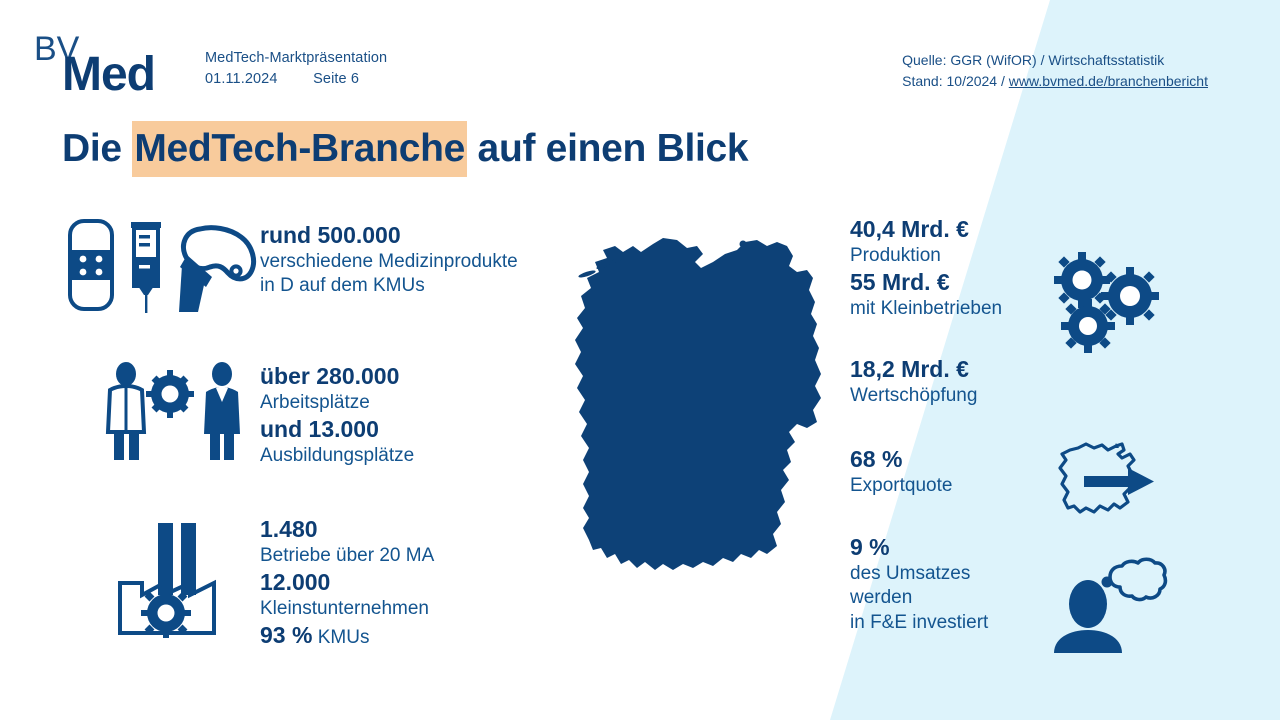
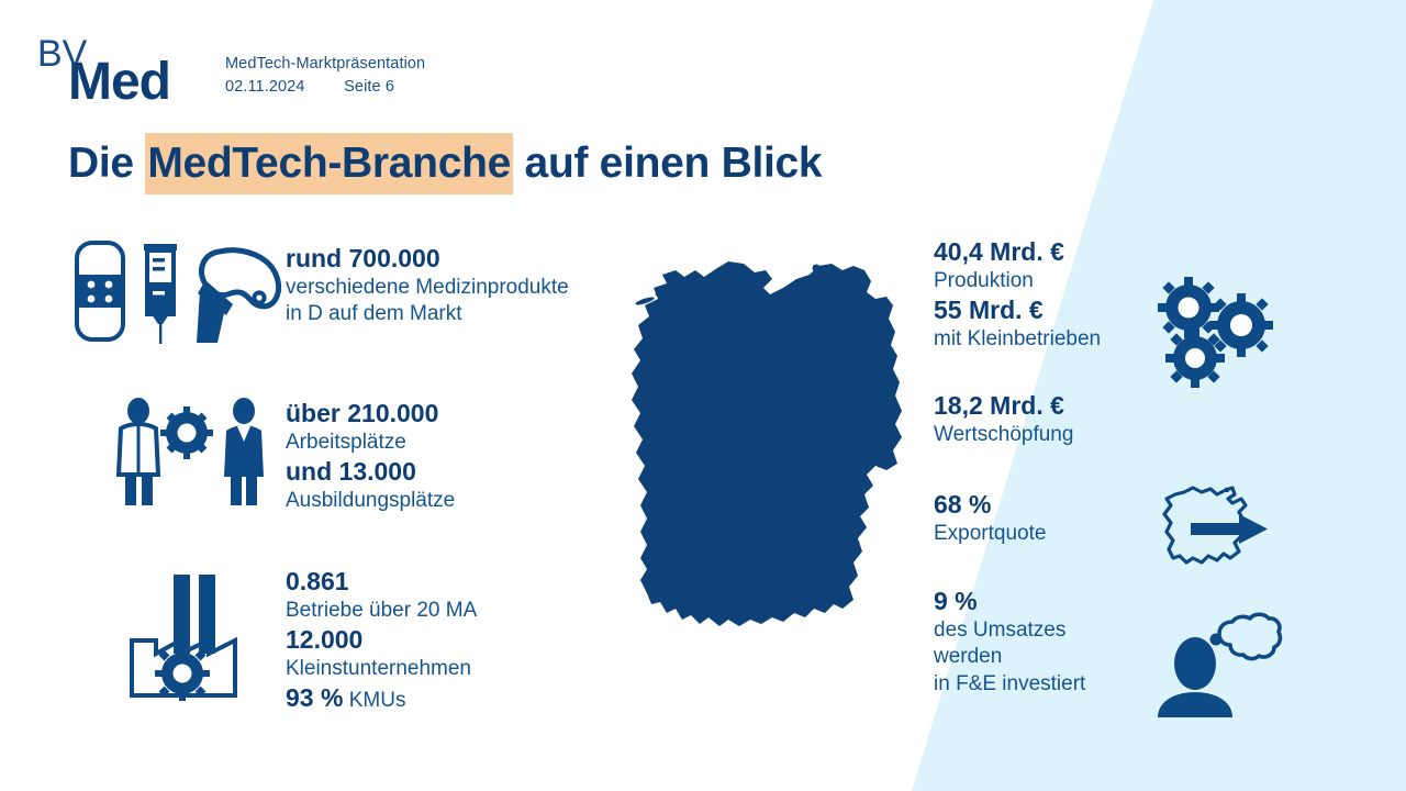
  BV
  Med
  MedTech-Marktpräsentation
- 01.11.2024 Seite 6
+ 02.11.2024 Seite 6
- Quelle: GGR (WifOR) / Wirtschaftsstatistik
- Stand: 10/2024 / www.bvmed.de/branchenbericht
  Die MedTech-Branche auf einen Blick
- rund 500.000
+ rund 700.000
  verschiedene Medizinprodukte
- in D auf dem KMUs
+ in D auf dem Markt
- über 280.000
+ über 210.000
  Arbeitsplätze
  und 13.000
  Ausbildungsplätze
- 1.480
+ 0.861
  Betriebe über 20 MA
  12.000
  Kleinstunternehmen
  93 % KMUs
  40,4 Mrd. €
  Produktion
  55 Mrd. €
  mit Kleinbetrieben
  18,2 Mrd. €
  Wertschöpfung
  68 %
  Exportquote
  9 %
  des Umsatzes
  werden
  in F&E investiert
